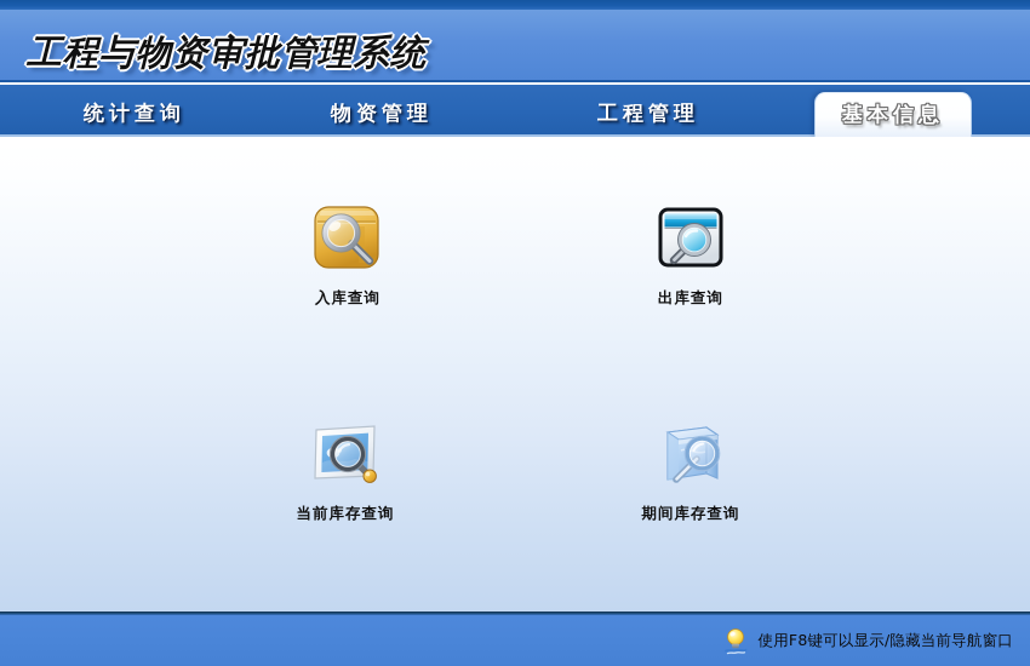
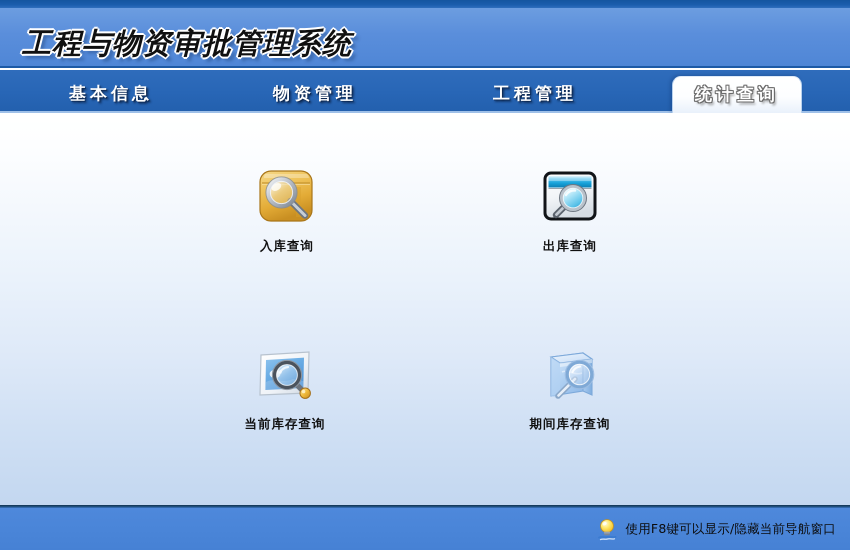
  工程与物资审批管理系统
- 统计查询
+ 基本信息
  物资管理
  工程管理
- 基本信息
+ 统计查询
  入库查询
  出库查询
  当前库存查询
  期间库存查询
  使用F8键可以显示/隐藏当前导航窗口
